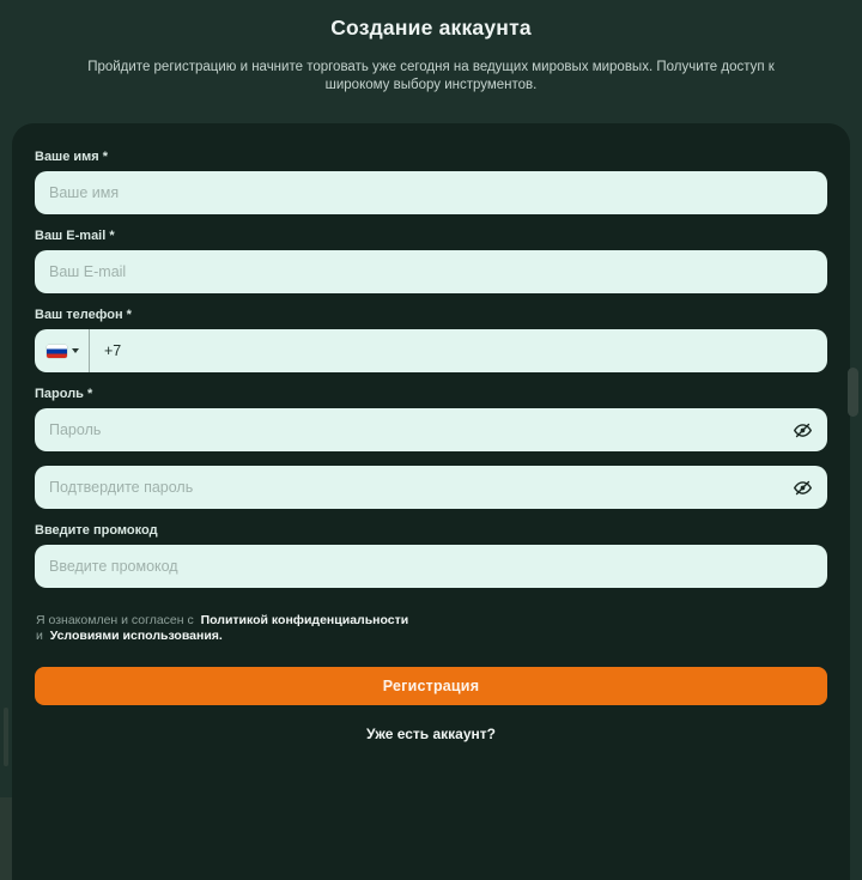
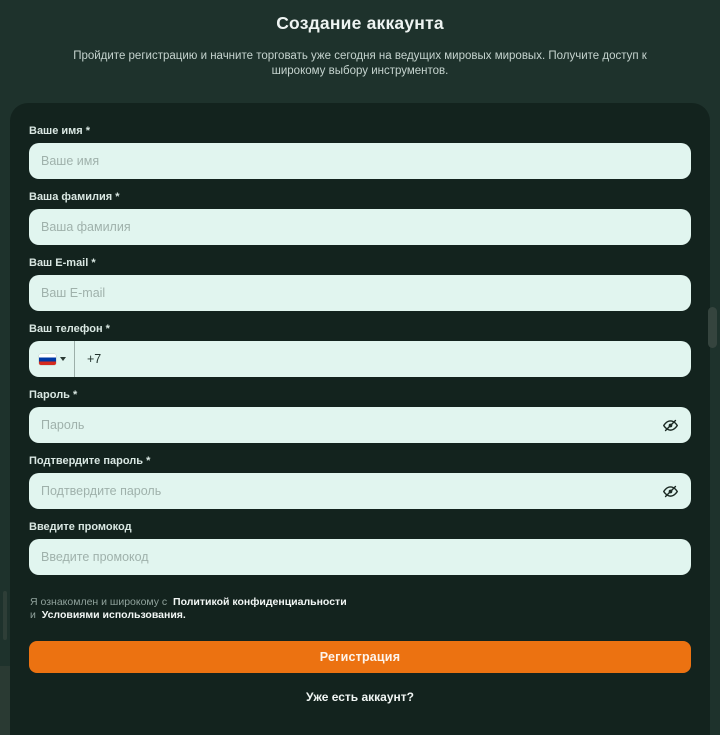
  Создание аккаунта
  Пройдите регистрацию и начните торговать уже сегодня на ведущих мировых мировых. Получите доступ к широкому выбору инструментов.
  Ваше имя *
  Ваше имя
+ Ваша фамилия *
+ Ваша фамилия
  Ваш E-mail *
  Ваш E-mail
  Ваш телефон *
  +7
  Пароль *
  Пароль
+ Подтвердите пароль *
  Подтвердите пароль
  Введите промокод
  Введите промокод
- Я ознакомлен и согласен с Политикой конфиденциальности
+ Я ознакомлен и широкому с Политикой конфиденциальности
  и Условиями использования.
  Регистрация
  Уже есть аккаунт?
